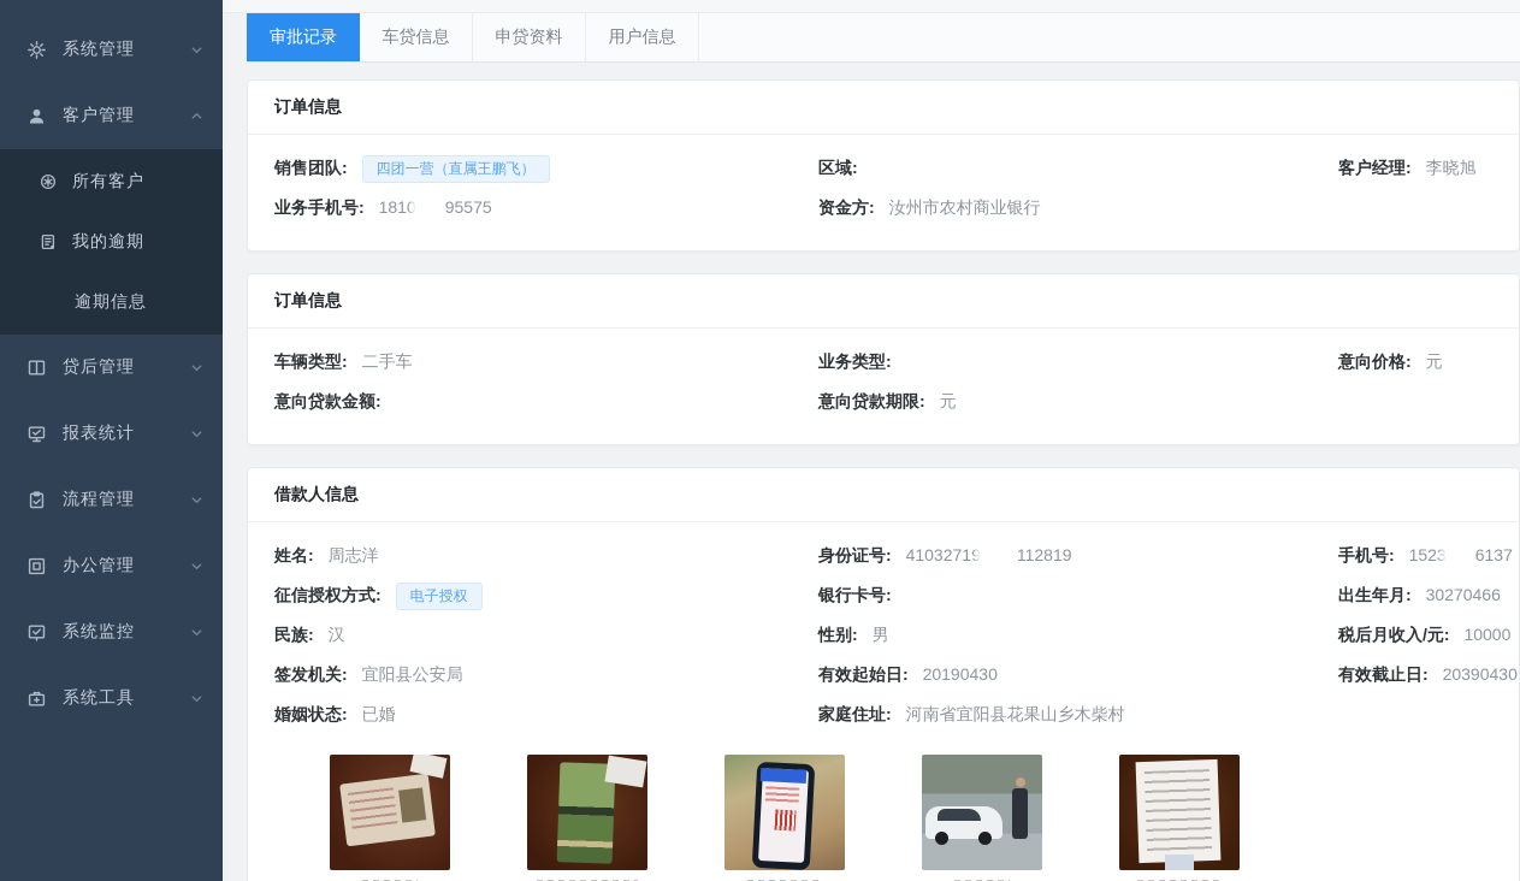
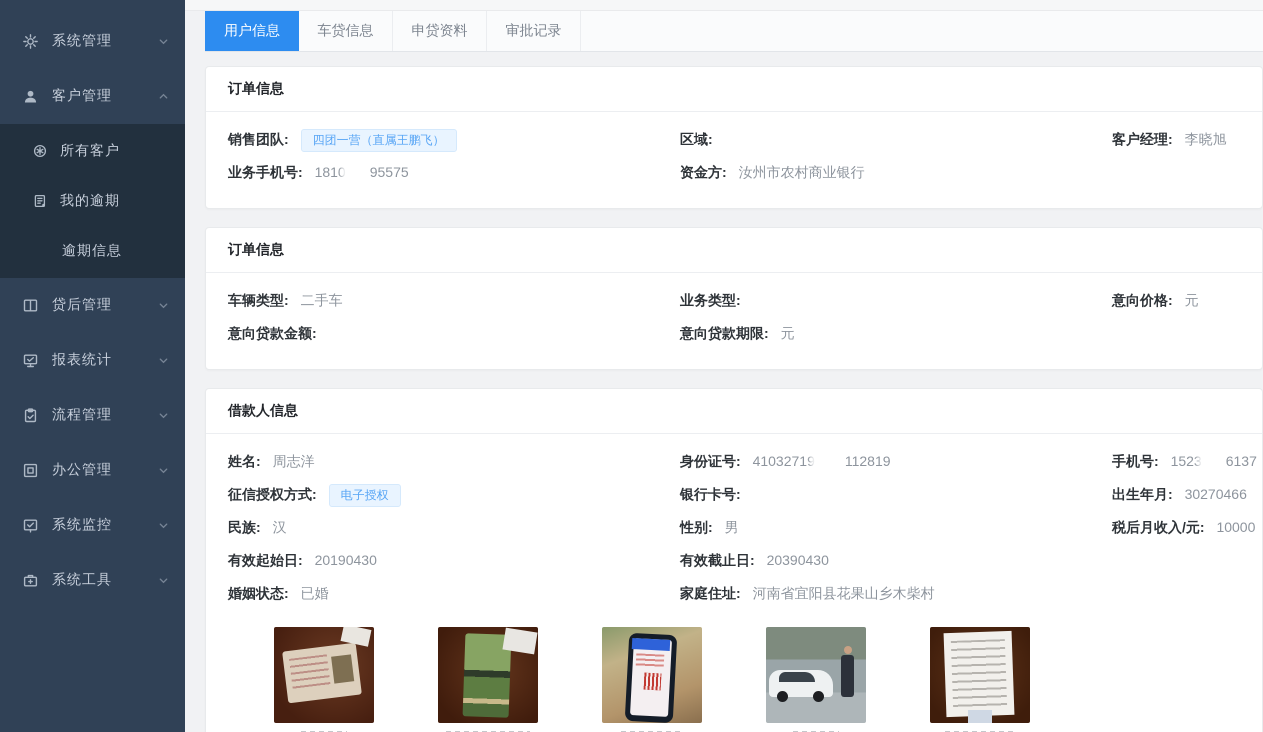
  系统管理
  客户管理
  所有客户
  我的逾期
  逾期信息
  贷后管理
  报表统计
  流程管理
  办公管理
  系统监控
  系统工具
- 审批记录
+ 用户信息
  车贷信息
  申贷资料
- 用户信息
+ 审批记录
  订单信息
  销售团队: 四团一营（直属王鹏飞）
  区域:
  客户经理: 李晓旭
  业务手机号: 1810 95575
  资金方: 汝州市农村商业银行
  订单信息
  车辆类型: 二手车
  业务类型:
  意向价格: 元
  意向贷款金额:
  意向贷款期限: 元
  借款人信息
  姓名: 周志洋
  身份证号: 41032719 112819
  手机号: 1523 6137
  征信授权方式: 电子授权
  银行卡号:
  出生年月: 30270466
  民族: 汉
  性别: 男
  税后月收入/元: 10000
- 签发机关: 宜阳县公安局
  有效起始日: 20190430
  有效截止日: 20390430
  婚姻状态: 已婚
  家庭住址: 河南省宜阳县花果山乡木柴村
